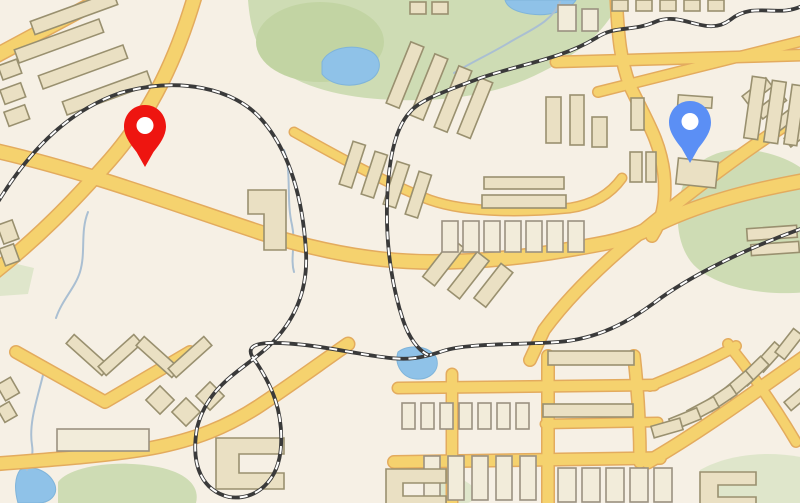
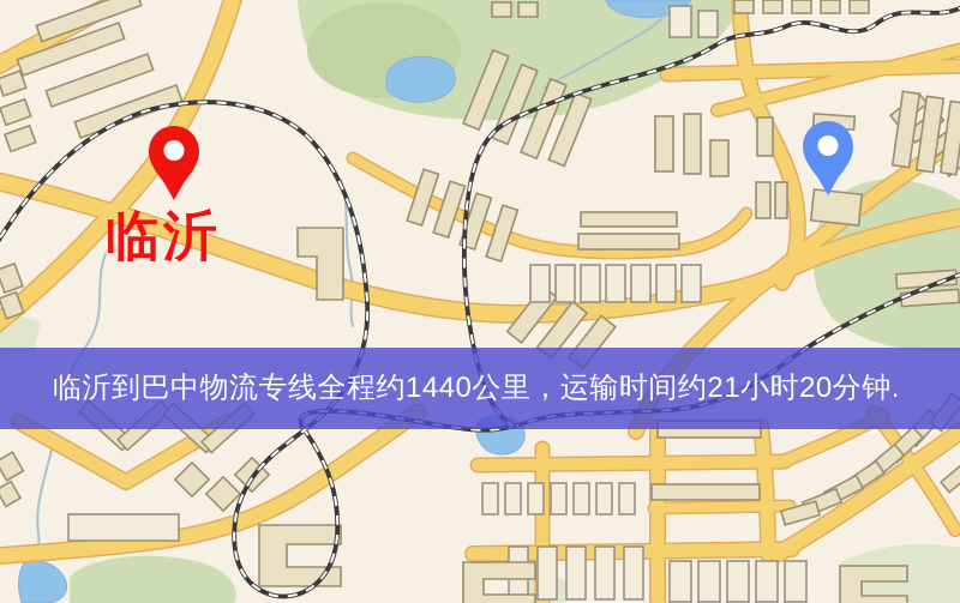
+ 临沂
+ 临沂到巴中物流专线全程约1440公里，运输时间约21小时20分钟.
